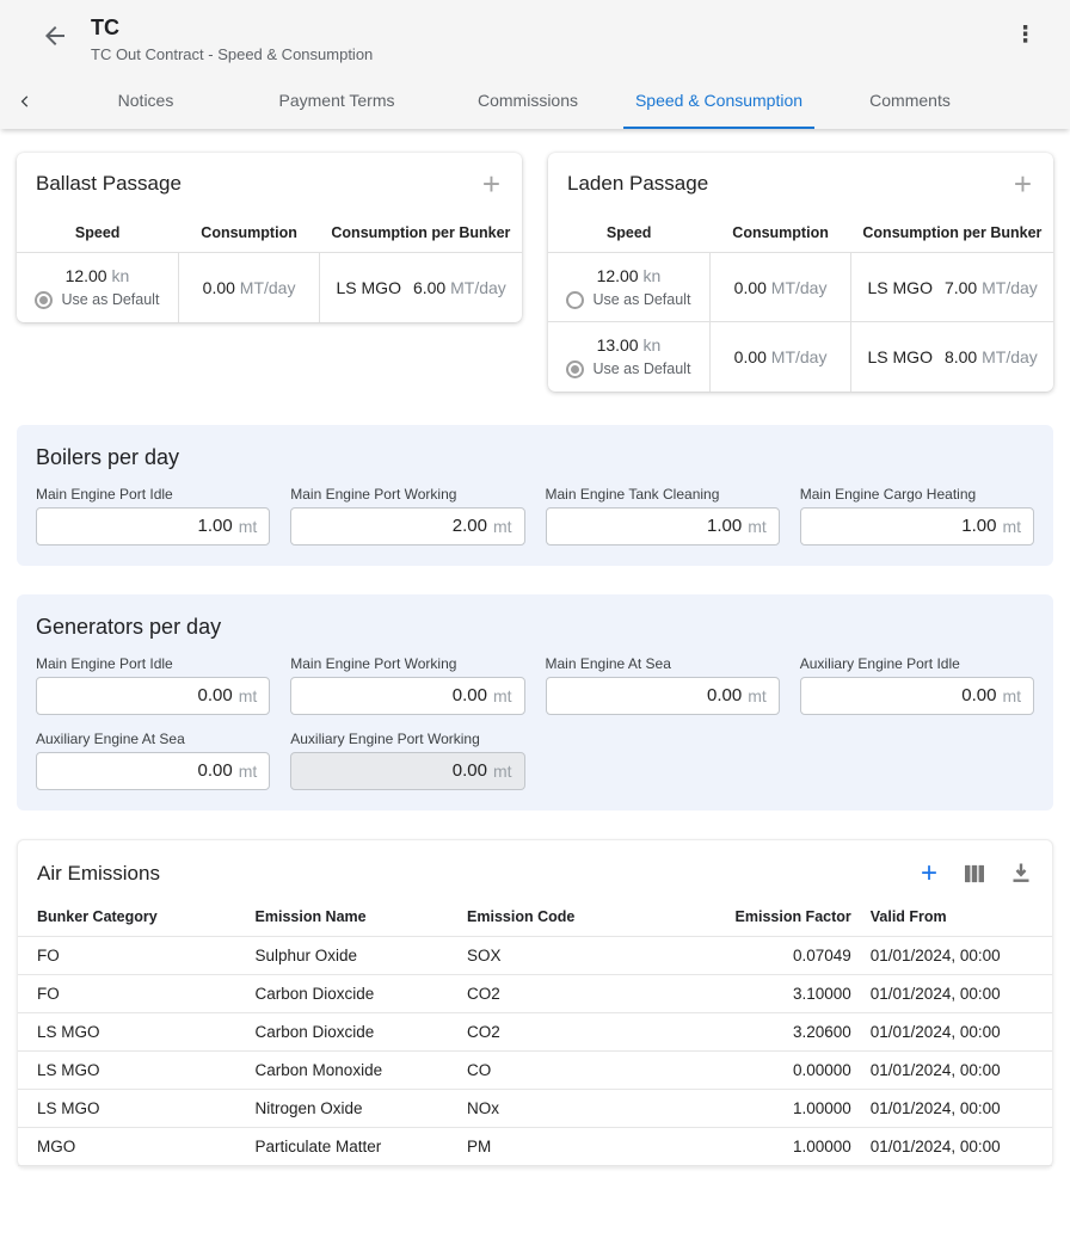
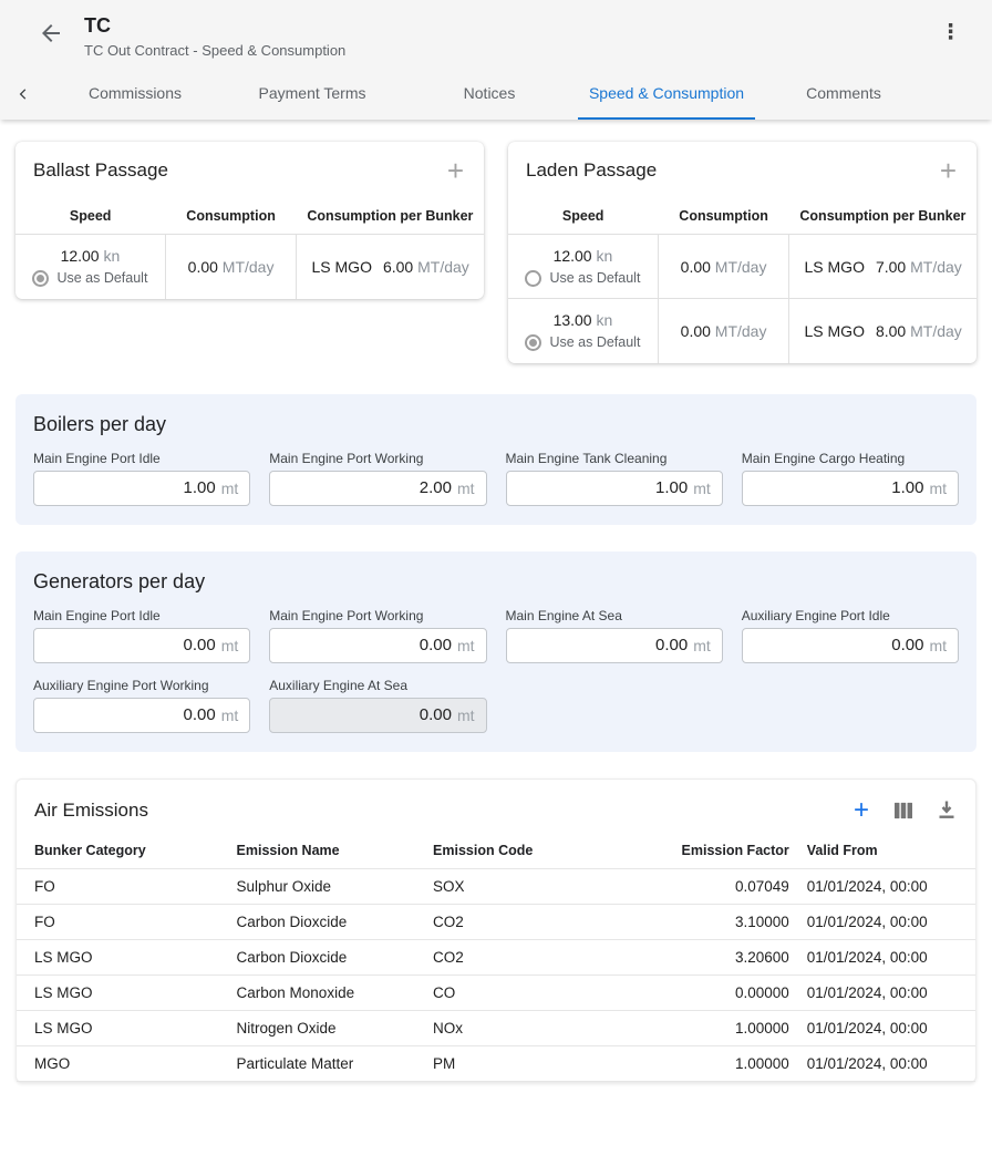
  TC
  TC Out Contract - Speed & Consumption
  ⋮
- Notices
+ Commissions
  Payment Terms
- Commissions
+ Notices
  Speed & Consumption
  Comments
  Ballast Passage
  +
  Speed	Consumption	Consumption per Bunker
  12.00 knUse as Default	0.00 MT/day	LS MGO 6.00 MT/day
  Laden Passage
  +
  Speed	Consumption	Consumption per Bunker
  12.00 knUse as Default	0.00 MT/day	LS MGO 7.00 MT/day
  13.00 knUse as Default	0.00 MT/day	LS MGO 8.00 MT/day
  Boilers per day
  Main Engine Port Idle
  1.00
  mt
  Main Engine Port Working
  2.00
  mt
  Main Engine Tank Cleaning
  1.00
  mt
  Main Engine Cargo Heating
  1.00
  mt
  Generators per day
  Main Engine Port Idle
  0.00
  mt
  Main Engine Port Working
  0.00
  mt
  Main Engine At Sea
  0.00
  mt
  Auxiliary Engine Port Idle
  0.00
  mt
- Auxiliary Engine At Sea
+ Auxiliary Engine Port Working
  0.00
  mt
- Auxiliary Engine Port Working
+ Auxiliary Engine At Sea
  0.00
  mt
  Air Emissions
  +
  Bunker Category	Emission Name	Emission Code	Emission Factor	Valid From
  FO	Sulphur Oxide	SOX	0.07049	01/01/2024, 00:00
  FO	Carbon Dioxcide	CO2	3.10000	01/01/2024, 00:00
  LS MGO	Carbon Dioxcide	CO2	3.20600	01/01/2024, 00:00
  LS MGO	Carbon Monoxide	CO	0.00000	01/01/2024, 00:00
  LS MGO	Nitrogen Oxide	NOx	1.00000	01/01/2024, 00:00
  MGO	Particulate Matter	PM	1.00000	01/01/2024, 00:00
